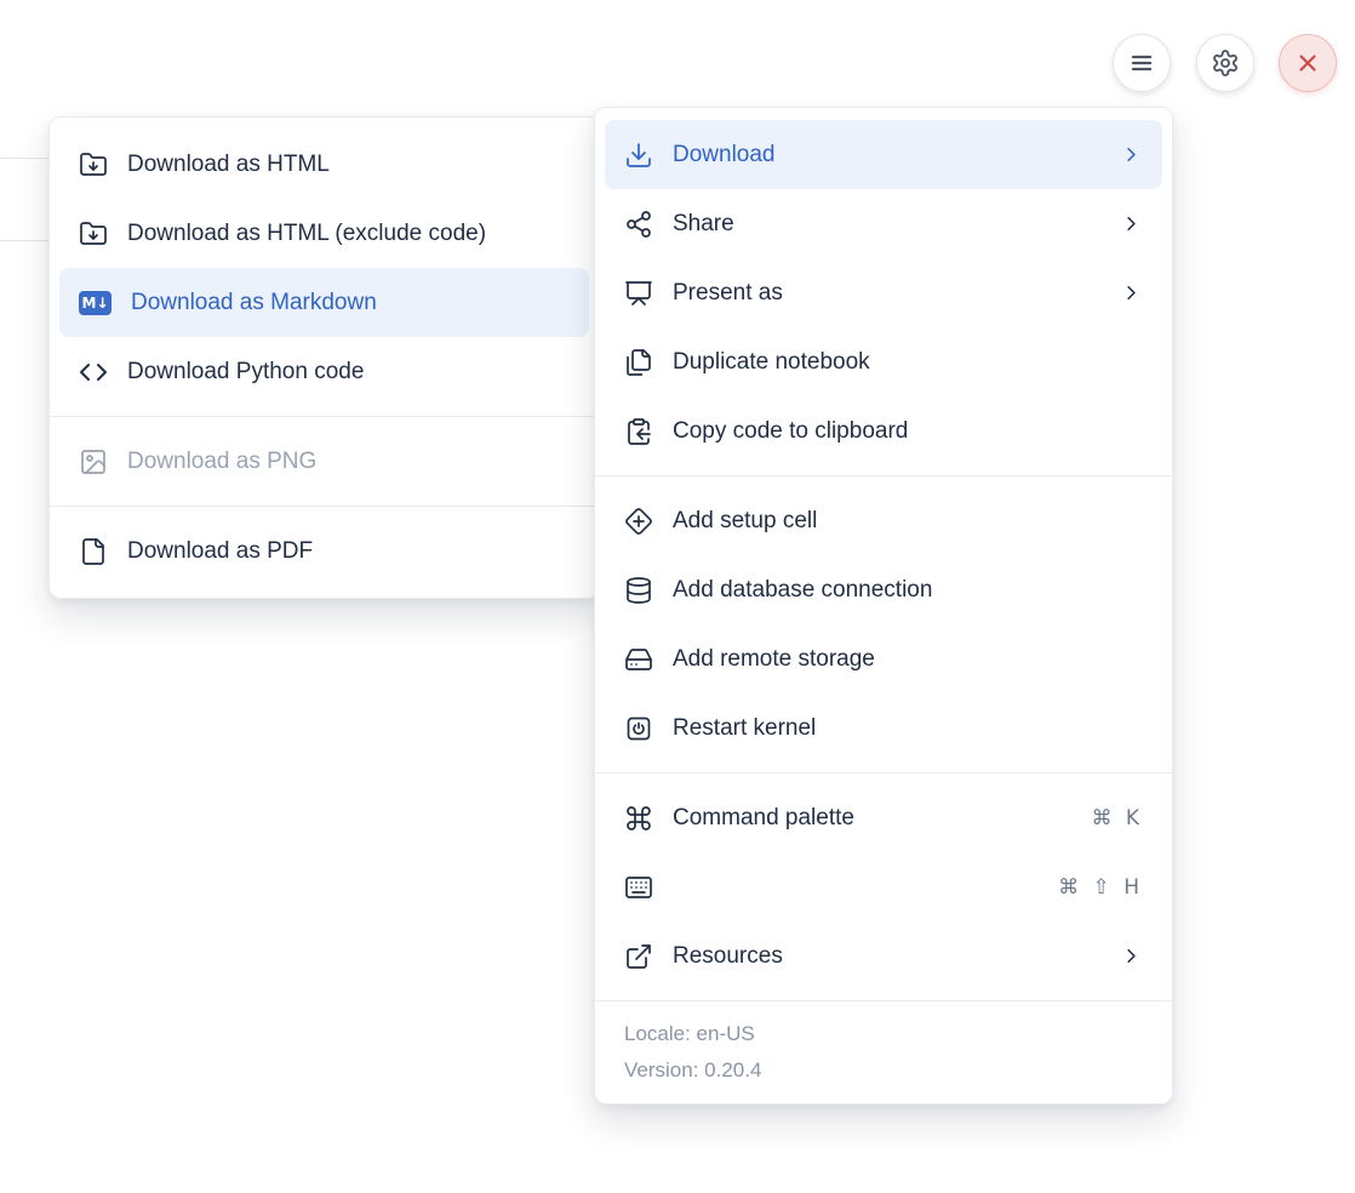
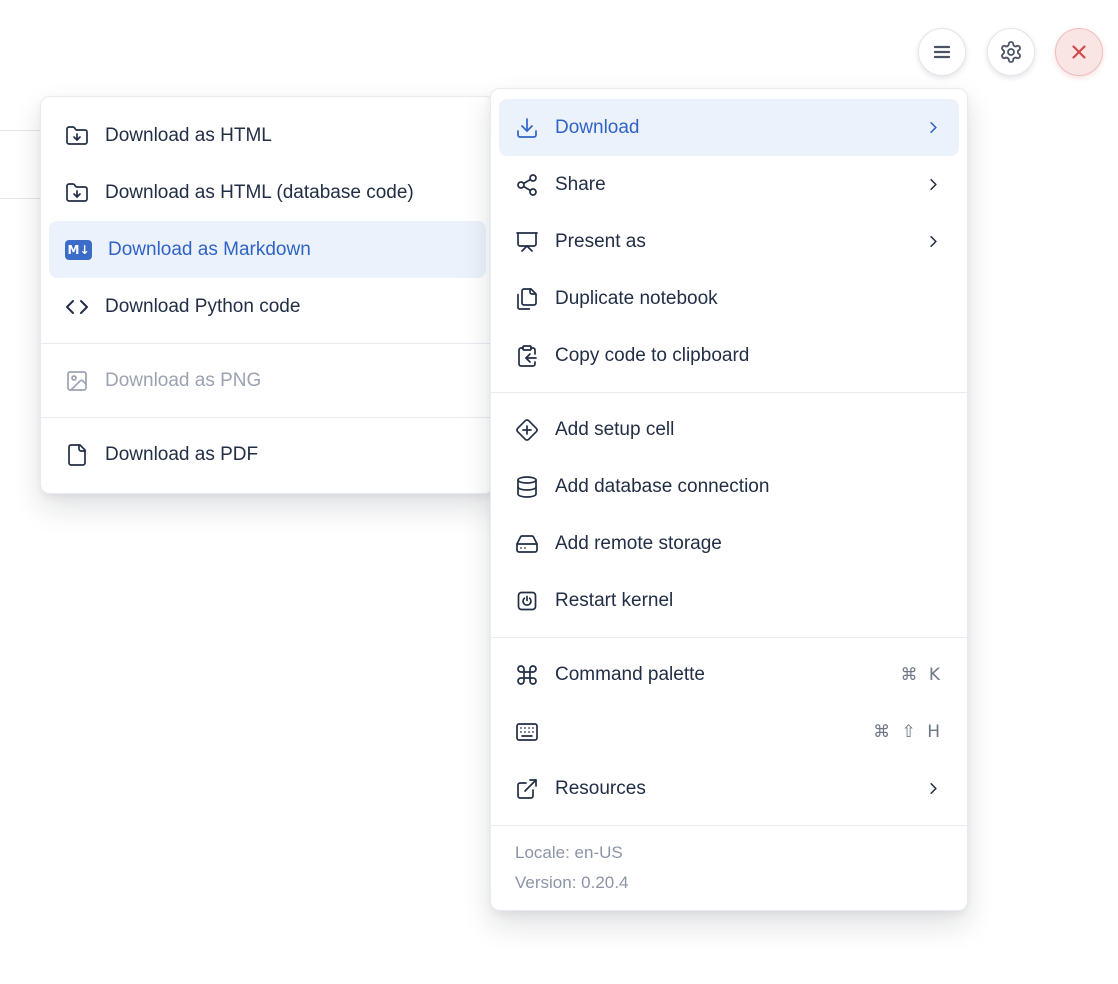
  Download as HTML
- Download as HTML (exclude code)
+ Download as HTML (database code)
  M↓
  Download as Markdown
  Download Python code
  Download as PNG
  Download as PDF
  Download
  Share
  Present as
  Duplicate notebook
  Copy code to clipboard
  Add setup cell
  Add database connection
  Add remote storage
  Restart kernel
  Command palette
  ⌘ K
  ⌘ ⇧ H
  Resources
  Locale: en-US
  Version: 0.20.4
